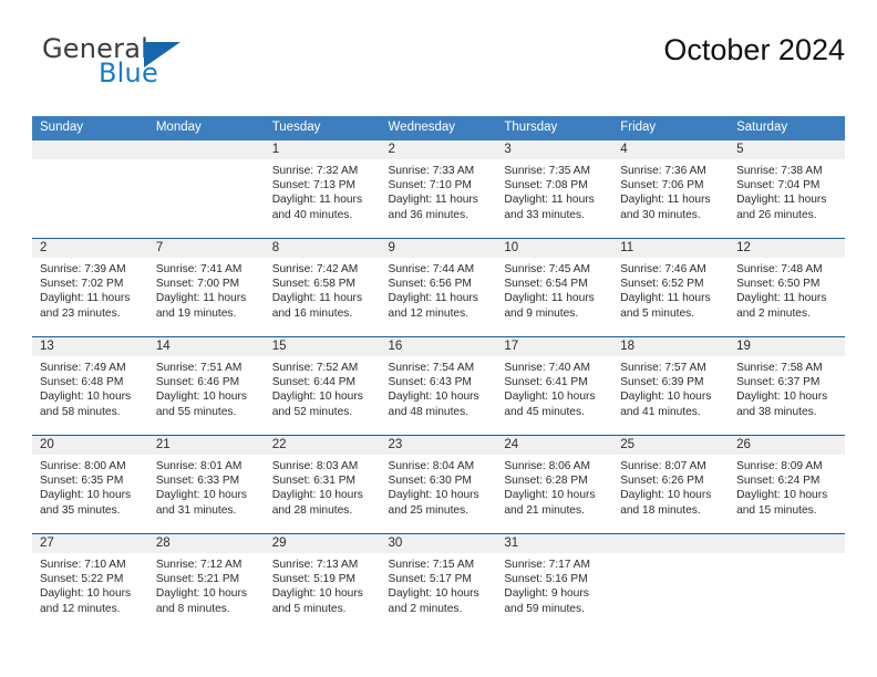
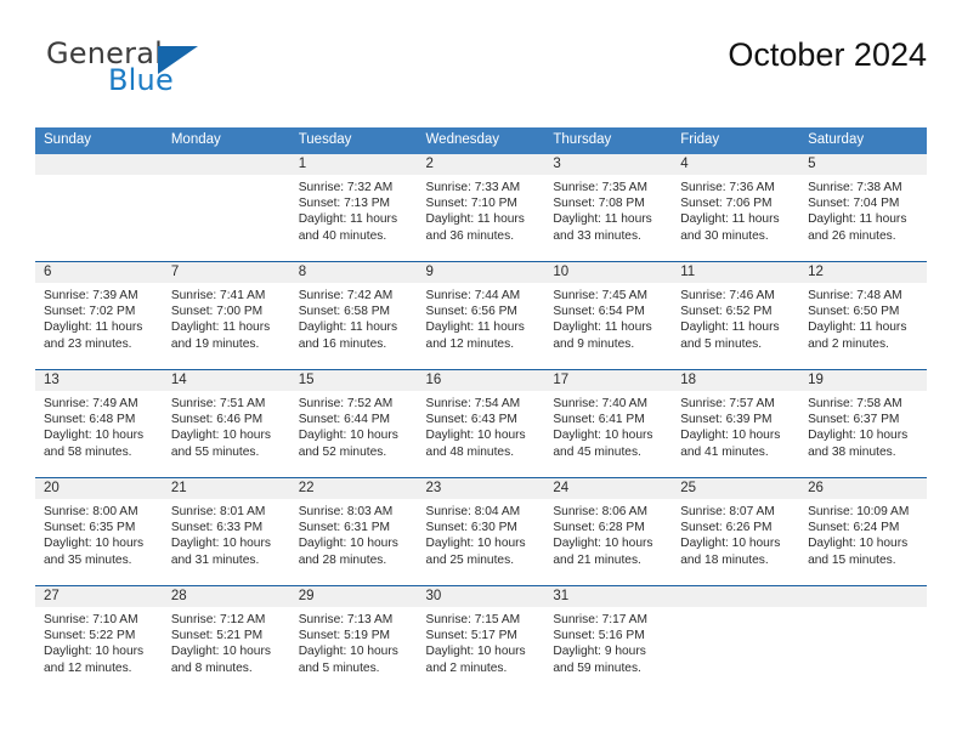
  General
  Blue
  October 2024
  Sunday	Monday	Tuesday	Wednesday	Thursday	Friday	Saturday
  		1Sunrise: 7:32 AMSunset: 7:13 PMDaylight: 11 hoursand 40 minutes.	2Sunrise: 7:33 AMSunset: 7:10 PMDaylight: 11 hoursand 36 minutes.	3Sunrise: 7:35 AMSunset: 7:08 PMDaylight: 11 hoursand 33 minutes.	4Sunrise: 7:36 AMSunset: 7:06 PMDaylight: 11 hoursand 30 minutes.	5Sunrise: 7:38 AMSunset: 7:04 PMDaylight: 11 hoursand 26 minutes.
- 2Sunrise: 7:39 AMSunset: 7:02 PMDaylight: 11 hoursand 23 minutes.	7Sunrise: 7:41 AMSunset: 7:00 PMDaylight: 11 hoursand 19 minutes.	8Sunrise: 7:42 AMSunset: 6:58 PMDaylight: 11 hoursand 16 minutes.	9Sunrise: 7:44 AMSunset: 6:56 PMDaylight: 11 hoursand 12 minutes.	10Sunrise: 7:45 AMSunset: 6:54 PMDaylight: 11 hoursand 9 minutes.	11Sunrise: 7:46 AMSunset: 6:52 PMDaylight: 11 hoursand 5 minutes.	12Sunrise: 7:48 AMSunset: 6:50 PMDaylight: 11 hoursand 2 minutes.
+ 6Sunrise: 7:39 AMSunset: 7:02 PMDaylight: 11 hoursand 23 minutes.	7Sunrise: 7:41 AMSunset: 7:00 PMDaylight: 11 hoursand 19 minutes.	8Sunrise: 7:42 AMSunset: 6:58 PMDaylight: 11 hoursand 16 minutes.	9Sunrise: 7:44 AMSunset: 6:56 PMDaylight: 11 hoursand 12 minutes.	10Sunrise: 7:45 AMSunset: 6:54 PMDaylight: 11 hoursand 9 minutes.	11Sunrise: 7:46 AMSunset: 6:52 PMDaylight: 11 hoursand 5 minutes.	12Sunrise: 7:48 AMSunset: 6:50 PMDaylight: 11 hoursand 2 minutes.
  13Sunrise: 7:49 AMSunset: 6:48 PMDaylight: 10 hoursand 58 minutes.	14Sunrise: 7:51 AMSunset: 6:46 PMDaylight: 10 hoursand 55 minutes.	15Sunrise: 7:52 AMSunset: 6:44 PMDaylight: 10 hoursand 52 minutes.	16Sunrise: 7:54 AMSunset: 6:43 PMDaylight: 10 hoursand 48 minutes.	17Sunrise: 7:40 AMSunset: 6:41 PMDaylight: 10 hoursand 45 minutes.	18Sunrise: 7:57 AMSunset: 6:39 PMDaylight: 10 hoursand 41 minutes.	19Sunrise: 7:58 AMSunset: 6:37 PMDaylight: 10 hoursand 38 minutes.
- 20Sunrise: 8:00 AMSunset: 6:35 PMDaylight: 10 hoursand 35 minutes.	21Sunrise: 8:01 AMSunset: 6:33 PMDaylight: 10 hoursand 31 minutes.	22Sunrise: 8:03 AMSunset: 6:31 PMDaylight: 10 hoursand 28 minutes.	23Sunrise: 8:04 AMSunset: 6:30 PMDaylight: 10 hoursand 25 minutes.	24Sunrise: 8:06 AMSunset: 6:28 PMDaylight: 10 hoursand 21 minutes.	25Sunrise: 8:07 AMSunset: 6:26 PMDaylight: 10 hoursand 18 minutes.	26Sunrise: 8:09 AMSunset: 6:24 PMDaylight: 10 hoursand 15 minutes.
+ 20Sunrise: 8:00 AMSunset: 6:35 PMDaylight: 10 hoursand 35 minutes.	21Sunrise: 8:01 AMSunset: 6:33 PMDaylight: 10 hoursand 31 minutes.	22Sunrise: 8:03 AMSunset: 6:31 PMDaylight: 10 hoursand 28 minutes.	23Sunrise: 8:04 AMSunset: 6:30 PMDaylight: 10 hoursand 25 minutes.	24Sunrise: 8:06 AMSunset: 6:28 PMDaylight: 10 hoursand 21 minutes.	25Sunrise: 8:07 AMSunset: 6:26 PMDaylight: 10 hoursand 18 minutes.	26Sunrise: 10:09 AMSunset: 6:24 PMDaylight: 10 hoursand 15 minutes.
  27Sunrise: 7:10 AMSunset: 5:22 PMDaylight: 10 hoursand 12 minutes.	28Sunrise: 7:12 AMSunset: 5:21 PMDaylight: 10 hoursand 8 minutes.	29Sunrise: 7:13 AMSunset: 5:19 PMDaylight: 10 hoursand 5 minutes.	30Sunrise: 7:15 AMSunset: 5:17 PMDaylight: 10 hoursand 2 minutes.	31Sunrise: 7:17 AMSunset: 5:16 PMDaylight: 9 hoursand 59 minutes.
